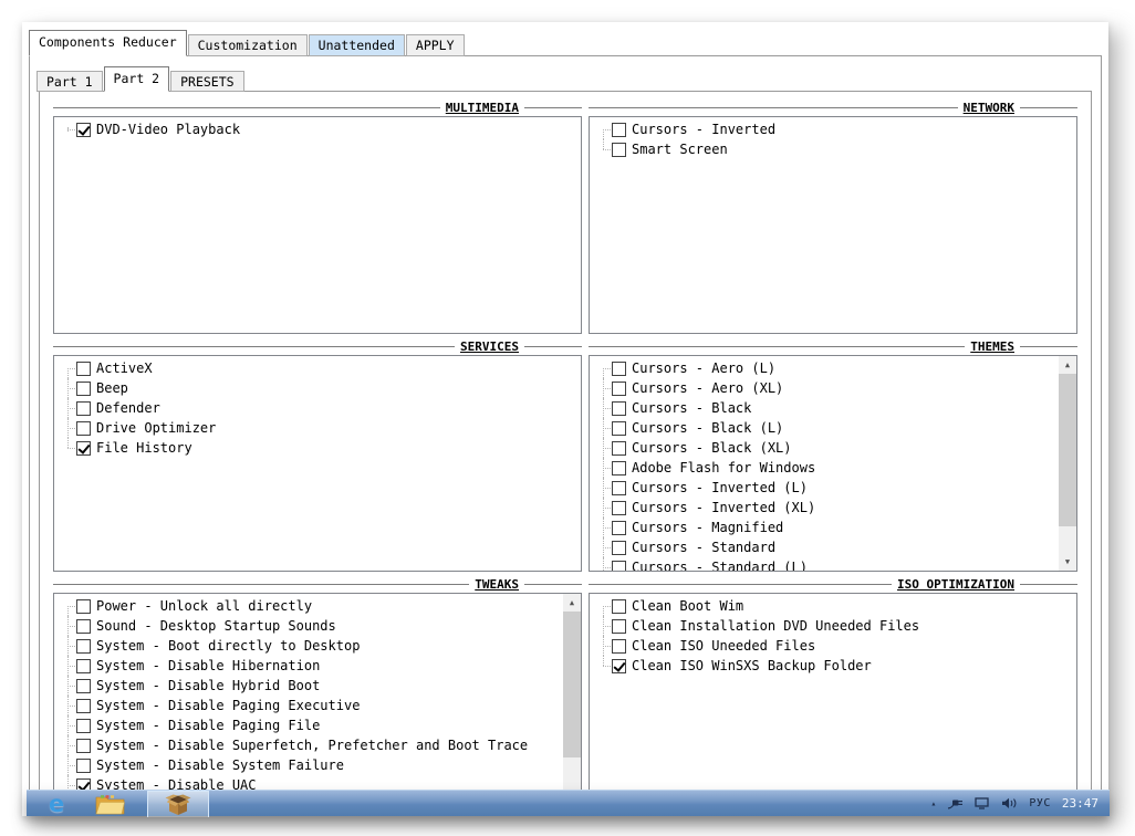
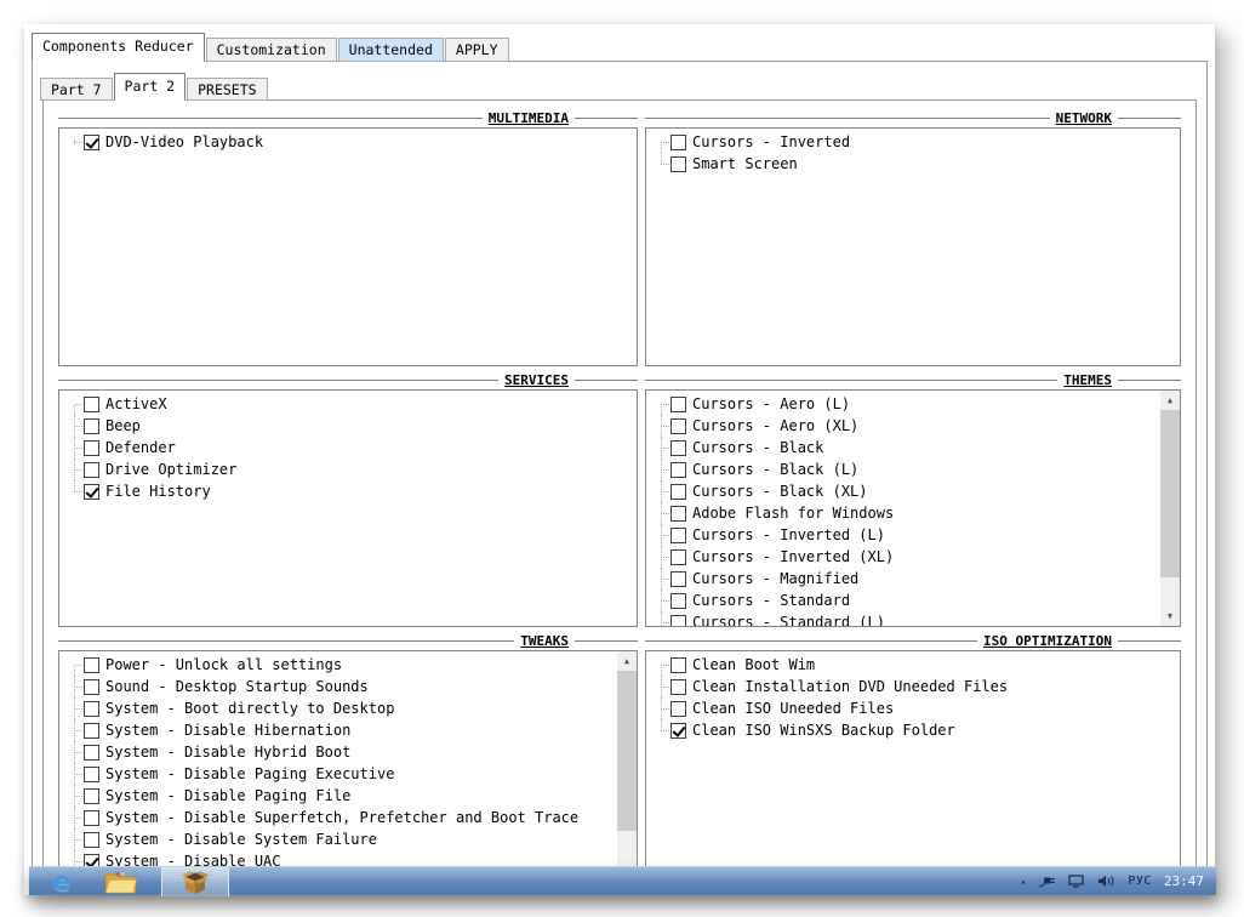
  Components Reducer
  Customization
  Unattended
  APPLY
- Part 1
+ Part 7
  Part 2
  PRESETS
  MULTIMEDIA
  DVD-Video Playback
  NETWORK
  Cursors - Inverted
  Smart Screen
  SERVICES
  ActiveX
  Beep
  Defender
  Drive Optimizer
  File History
  THEMES
  Cursors - Aero (L)
  Cursors - Aero (XL)
  Cursors - Black
  Cursors - Black (L)
  Cursors - Black (XL)
  Adobe Flash for Windows
  Cursors - Inverted (L)
  Cursors - Inverted (XL)
  Cursors - Magnified
  Cursors - Standard
  Cursors - Standard (L)
  ▲
  ▼
  TWEAKS
- Power - Unlock all directly
+ Power - Unlock all settings
  Sound - Desktop Startup Sounds
  System - Boot directly to Desktop
  System - Disable Hibernation
  System - Disable Hybrid Boot
  System - Disable Paging Executive
  System - Disable Paging File
  System - Disable Superfetch, Prefetcher and Boot Trace
  System - Disable System Failure
  System - Disable UAC
  ▲
  ISO OPTIMIZATION
  Clean Boot Wim
  Clean Installation DVD Uneeded Files
  Clean ISO Uneeded Files
  Clean ISO WinSXS Backup Folder
  e
  ▴
  РУС
  23:47
